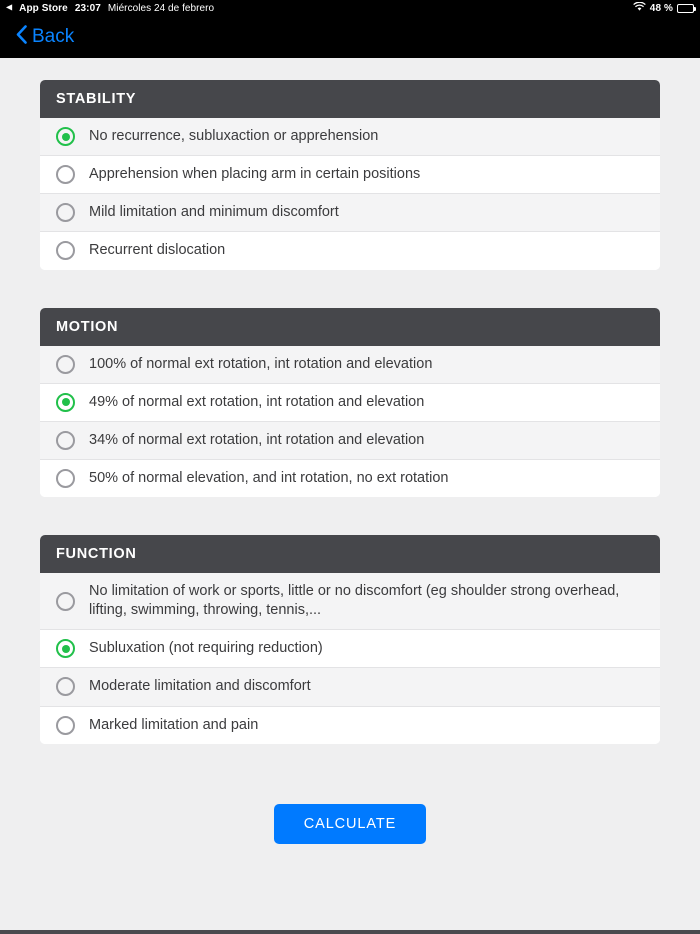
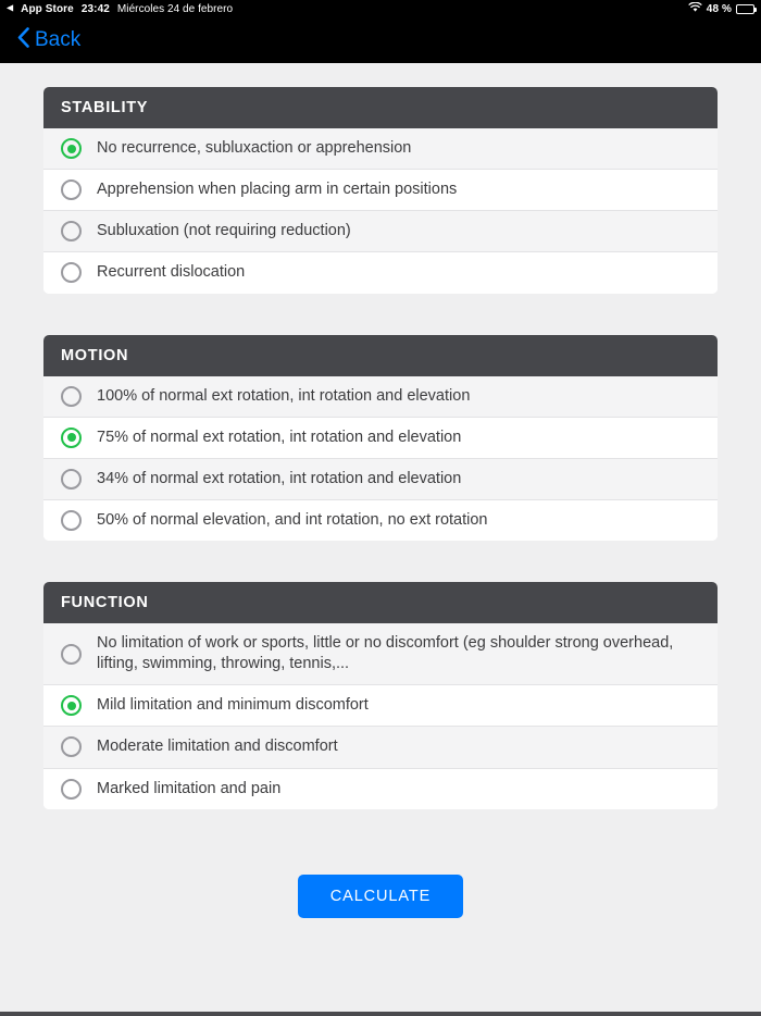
  ◀
  App Store
- 23:07
+ 23:42
  Miércoles 24 de febrero
  48 %
  Back
  STABILITY
  No recurrence, subluxaction or apprehension
  Apprehension when placing arm in certain positions
- Mild limitation and minimum discomfort
+ Subluxation (not requiring reduction)
  Recurrent dislocation
  MOTION
  100% of normal ext rotation, int rotation and elevation
- 49% of normal ext rotation, int rotation and elevation
+ 75% of normal ext rotation, int rotation and elevation
  34% of normal ext rotation, int rotation and elevation
  50% of normal elevation, and int rotation, no ext rotation
  FUNCTION
  No limitation of work or sports, little or no discomfort (eg shoulder strong overhead, lifting, swimming, throwing, tennis,...
- Subluxation (not requiring reduction)
+ Mild limitation and minimum discomfort
  Moderate limitation and discomfort
  Marked limitation and pain
  CALCULATE
